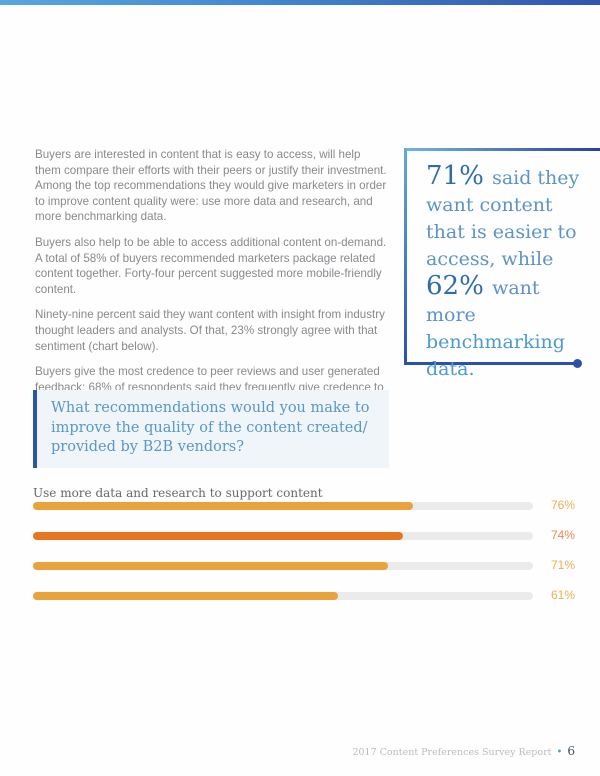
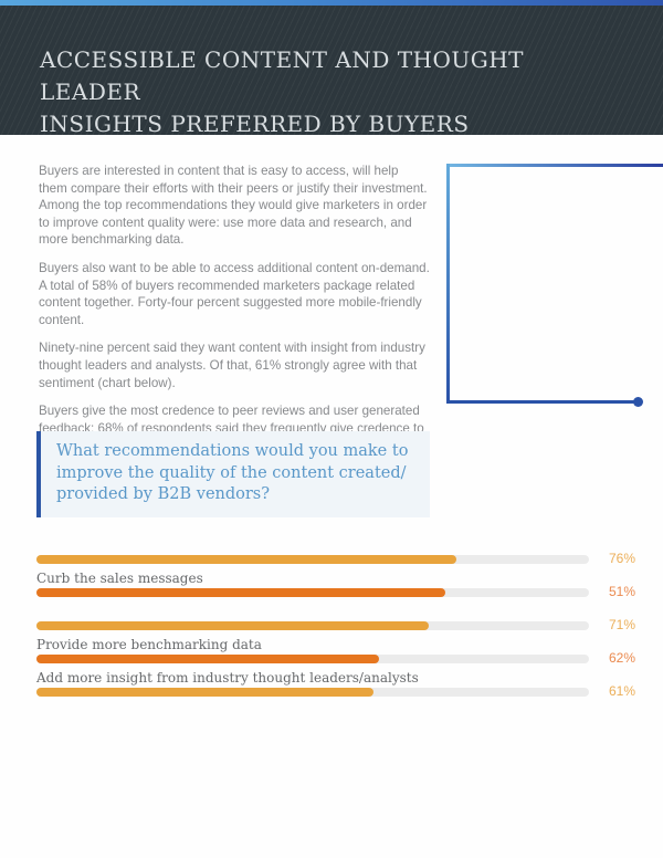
+ ACCESSIBLE CONTENT AND THOUGHT LEADER
+ INSIGHTS PREFERRED BY BUYERS
  Buyers are interested in content that is easy to access, will help them compare their efforts with their peers or justify their investment. Among the top recommendations they would give marketers in order to improve content quality were: use more data and research, and more benchmarking data.
- Buyers also help to be able to access additional content on-demand. A total of 58% of buyers recommended marketers package related content together. Forty-four percent suggested more mobile-friendly content.
+ Buyers also want to be able to access additional content on-demand. A total of 58% of buyers recommended marketers package related content together. Forty-four percent suggested more mobile-friendly content.
- Ninety-nine percent said they want content with insight from industry thought leaders and analysts. Of that, 23% strongly agree with that sentiment (chart below).
+ Ninety-nine percent said they want content with insight from industry thought leaders and analysts. Of that, 61% strongly agree with that sentiment (chart below).
- 71% said they want content that is easier to access, while 62% want more benchmarking data.
  What recommendations would you make to improve the quality of the content created/ provided by B2B vendors?
- Use more data and research to support content
  76%
+ Curb the sales messages
- 74%
+ 51%
  71%
+ Provide more benchmarking data
+ 62%
+ Add more insight from industry thought leaders/analysts
  61%
- 2017 Content Preferences Survey Report
- •
- 6
